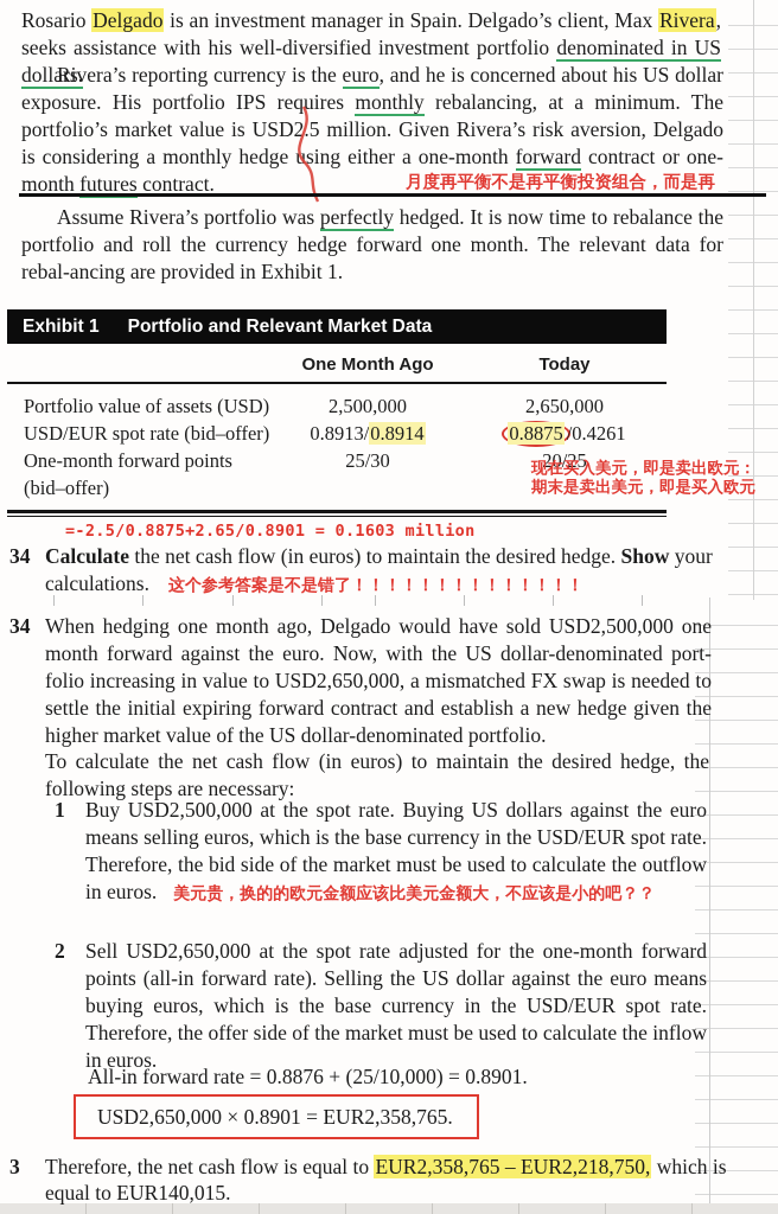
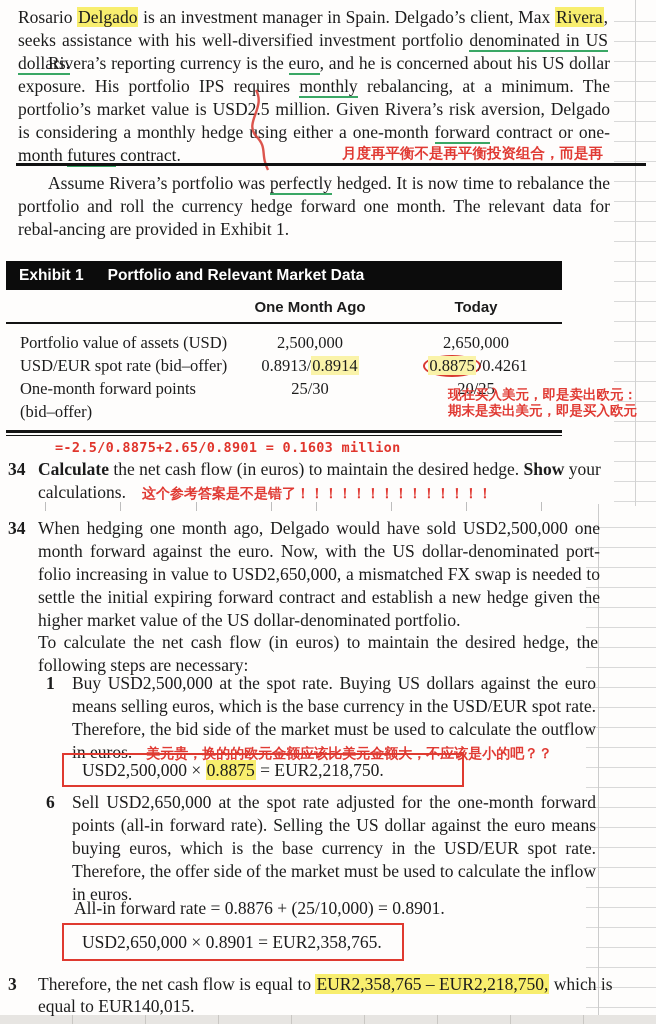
  Rosario Delgado is an investment manager in Spain. Delgado’s client, Max Rivera, seeks assistance with his well-diversified investment portfolio denominated in US dollars.
  Rivera’s reporting currency is the euro, and he is concerned about his US dollar exposure. His portfolio IPS requires monthly rebalancing, at a minimum. The portfolio’s market value is USD2.5 million. Given Rivera’s risk aversion, Delgado is considering a monthly hedgesing either a one-month forward contract or one-month futures contract.
  月度再平衡不是再平衡投资组合，而是再
  Assume Rivera’s portfolio was perfectly hedged. It is now time to rebalance the portfolio and roll the currency hedge forward one month. The relevant data for rebal-ancing are provided in Exhibit 1.
  Exhibit 1
  Portfolio and Relevant Market Data
  One Month Ago
  Today
  Portfolio value of assets (USD)
  2,500,000
  2,650,000
  USD/EUR spot rate (bid–offer)
  0.8913/0.8914
  0.8875 /0.4261
  One-month forward points
  (bid–offer)
  25/30
  20/25
  现在买入美元，即是卖出欧元：
  期末是卖出美元，即是买入欧元
  =-2.5/0.8875+2.65/0.8901 = 0.1603 million
  34
  Calculate the net cash flow (in euros) to maintain the desired hedge. Show your calculations. 这个参考答案是不是错了！！！！！！！！！！！！！！
  34
  When hedging one month ago, Delgado would have sold USD2,500,000 one month forward against the euro. Now, with the US dollar-denominated port-folio increasing in value to USD2,650,000, a mismatched FX swap is needed to settle the initial expiring forward contract and establish a new hedge given the higher market value of the US dollar-denominated portfolio.
  To calculate the net cash flow (in euros) to maintain the desired hedge, the following steps are necessary:
  1
  Buy USD2,500,000 at the spot rate. Buying US dollars against the euro means selling euros, which is the base currency in the USD/EUR spot rate. Therefore, the bid side of the market must be used to calculate the outflow in euros. 美元贵，换的的欧元金额应该比美元金额大，不应该是小的吧？？
+ USD2,500,000 × 0.8875 = EUR2,218,750.
- 2
+ 6
  Sell USD2,650,000 at the spot rate adjusted for the one-month forward points (all-in forward rate). Selling the US dollar against the euro means buying euros, which is the base currency in the USD/EUR spot rate. Therefore, the offer side of the market must be used to calculate the inflow in euros.
  All-in forward rate = 0.8876 + (25/10,000) = 0.8901.
  USD2,650,000 × 0.8901 = EUR2,358,765.
  3
  Therefore, the net cash flow is equal to EUR2,358,765 – EUR2,218,750, which is equal to EUR140,015.
